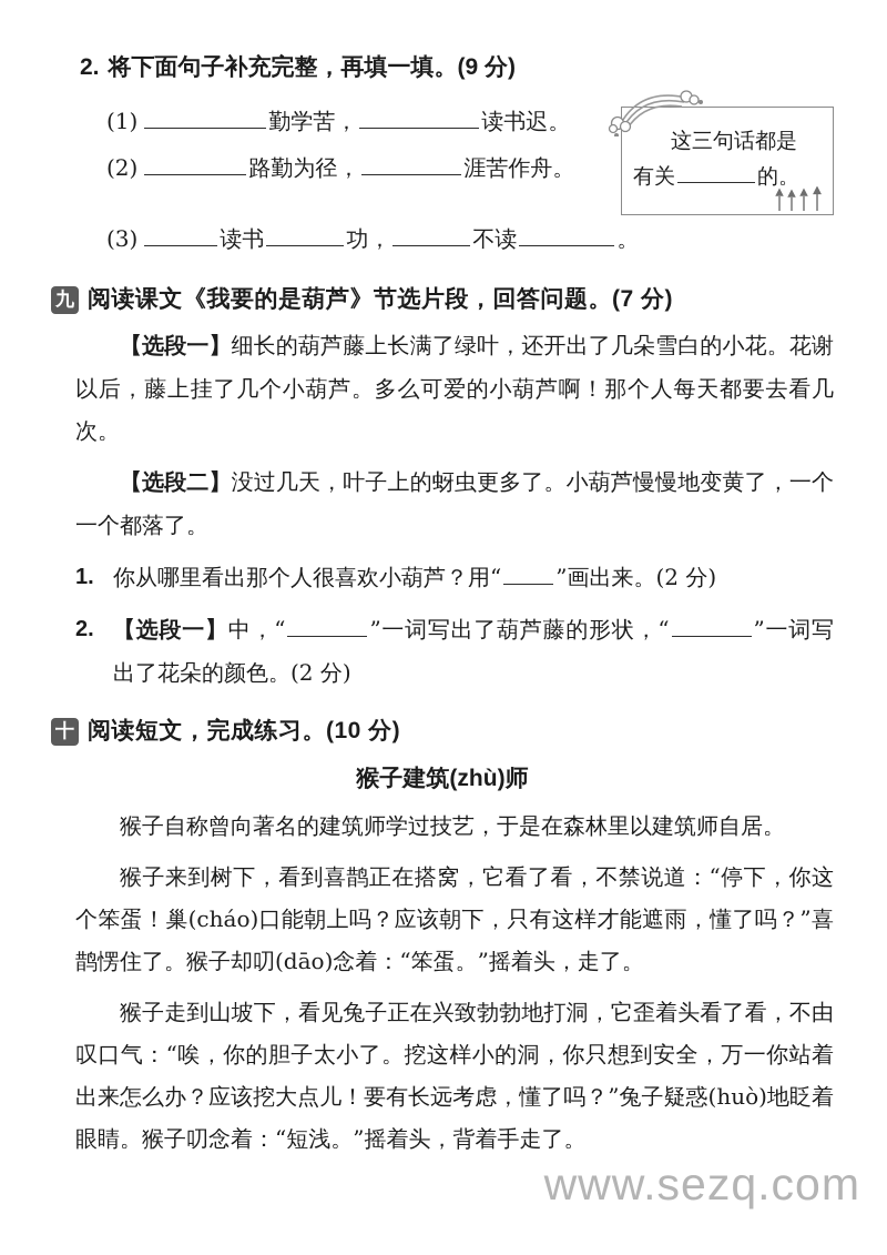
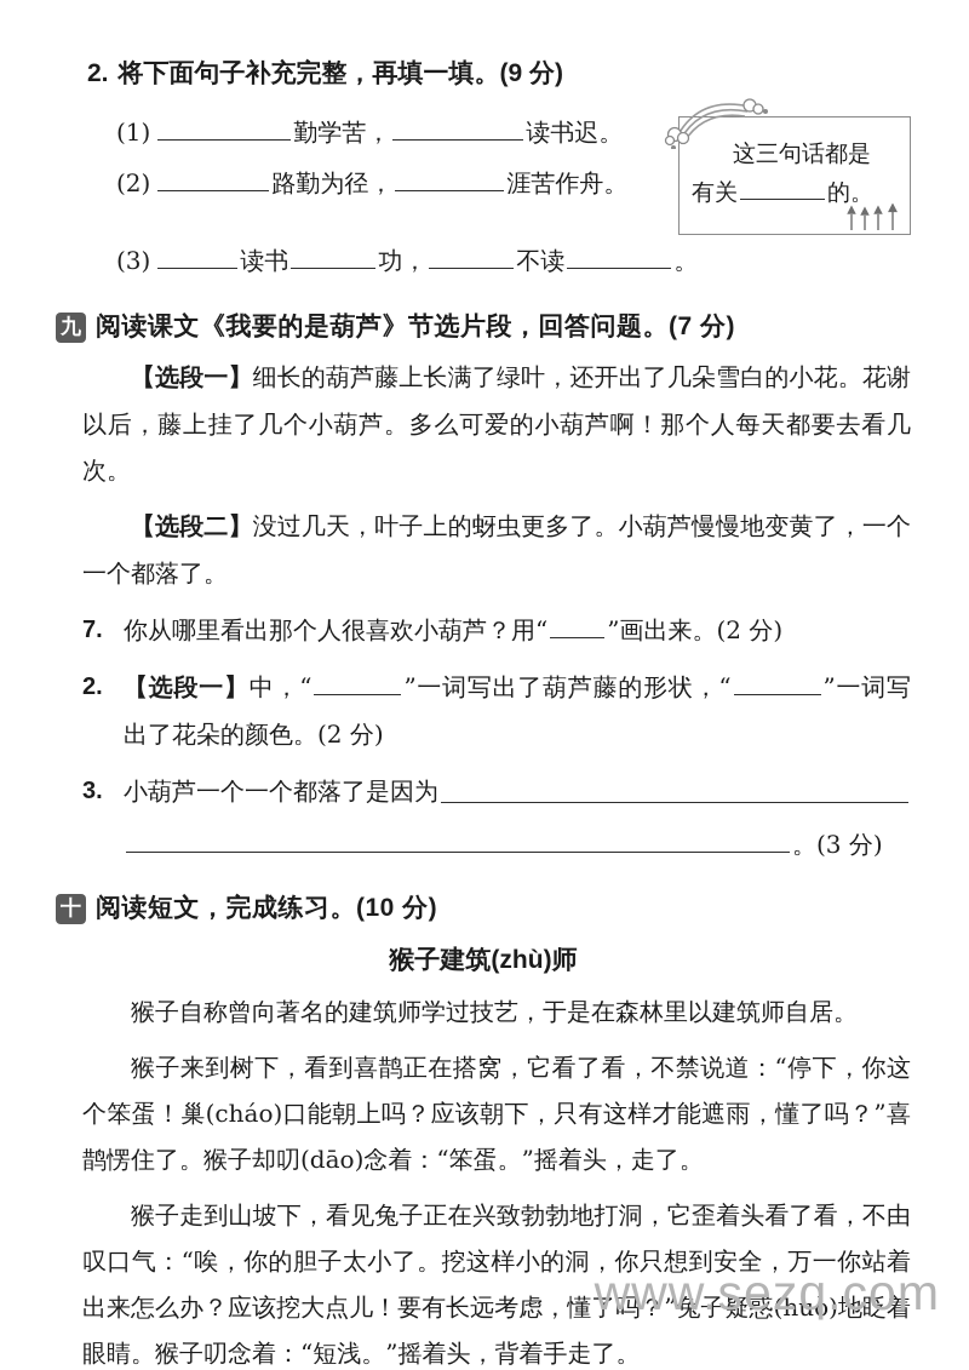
  2.
  将下面句子补充完整，再填一填。(9 分)
  (1) 勤学苦， 读书迟。
  (2) 路勤为径， 涯苦作舟。
  这三句话都是
  有关 的。
  (3) 读书 功， 不读 。
  九
  阅读课文《我要的是葫芦》节选片段，回答问题。(7 分)
  【选段一】细长的葫芦藤上长满了绿叶，还开出了几朵雪白的小花。花谢以后，藤上挂了几个小葫芦。多么可爱的小葫芦啊！那个人每天都要去看几次。
  【选段二】没过几天，叶子上的蚜虫更多了。小葫芦慢慢地变黄了，一个一个都落了。
- 1.
+ 7.
  你从哪里看出那个人很喜欢小葫芦？用“ ”画出来。(2 分)
  2.
  【选段一】中，“ ”一词写出了葫芦藤的形状，“ ”一词写出了花朵的颜色。(2 分)
+ 3.
+ 小葫芦一个一个都落了是因为
+ 。(3 分)
  十
  阅读短文，完成练习。(10 分)
  猴子建筑(zhù)师
  猴子自称曾向著名的建筑师学过技艺，于是在森林里以建筑师自居。
  猴子来到树下，看到喜鹊正在搭窝，它看了看，不禁说道：“停下，你这个笨蛋！巢(cháo)口能朝上吗？应该朝下，只有这样才能遮雨，懂了吗？”喜鹊愣住了。猴子却叨(dāo)念着：“笨蛋。”摇着头，走了。
  猴子走到山坡下，看见兔子正在兴致勃勃地打洞，它歪着头看了看，不由叹口气：“唉，你的胆子太小了。挖这样小的洞，你只想到安全，万一你站着出来怎么办？应该挖大点儿！要有长远考虑，懂了吗？”兔子疑惑(huò)地眨着眼睛。猴子叨念着：“短浅。”摇着头，背着手走了。
  www.sezq.com
